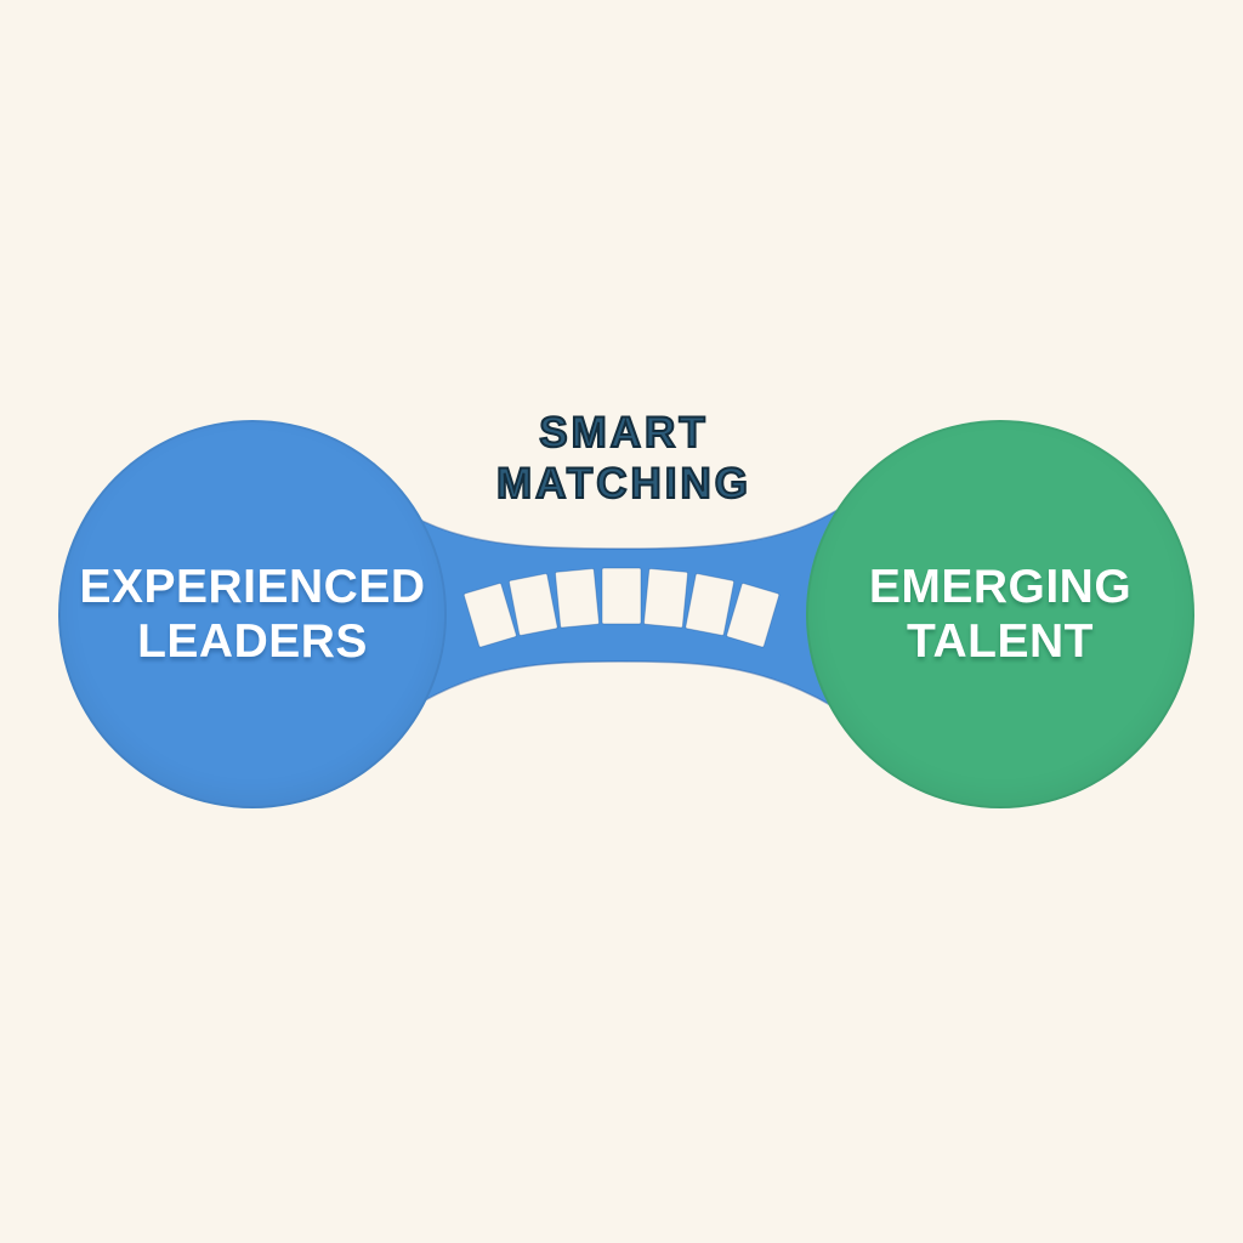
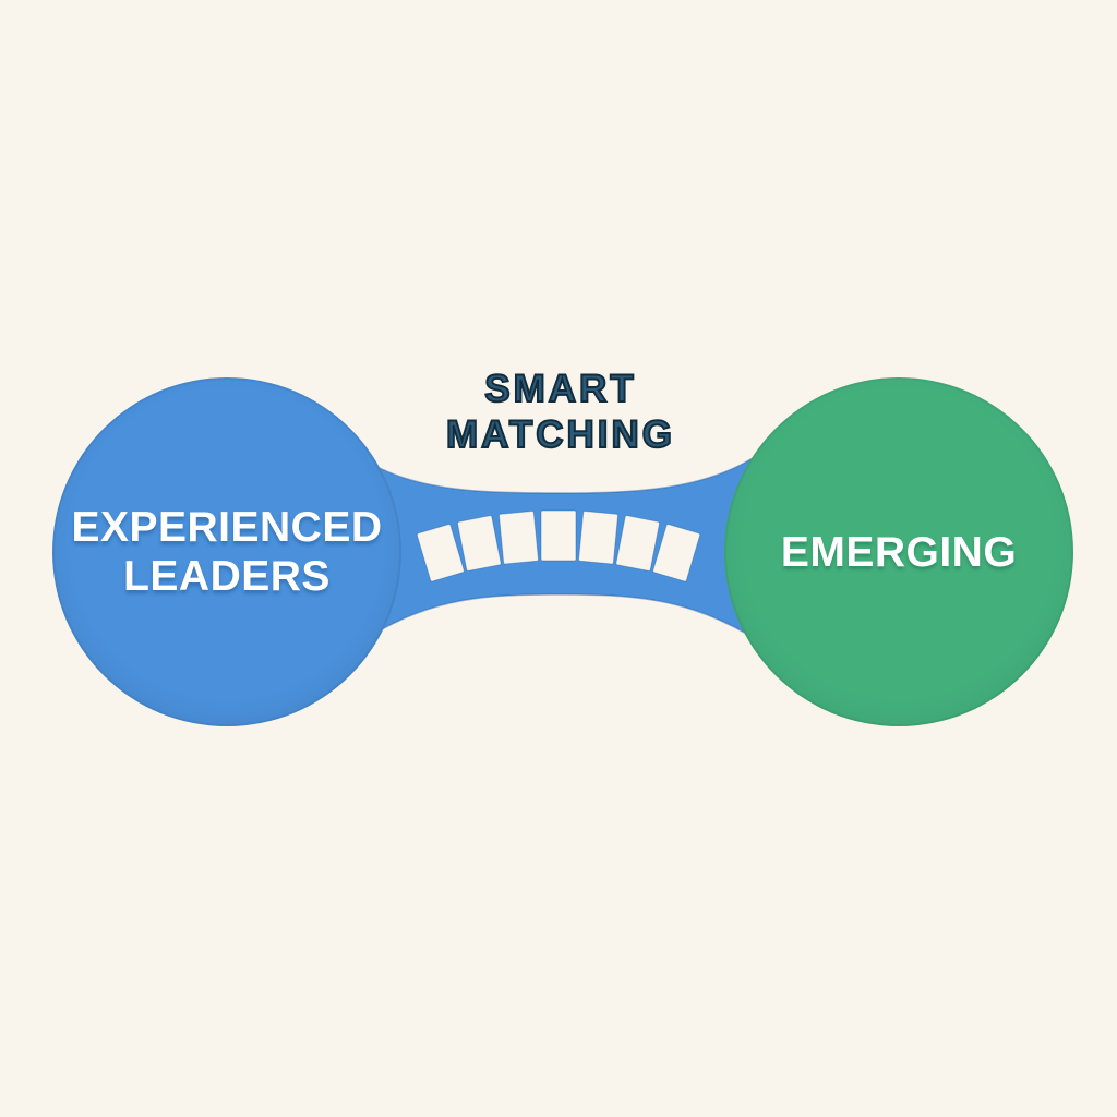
  EXPERIENCED
  LEADERS
  EMERGING
- TALENT
  SMART
  MATCHING
